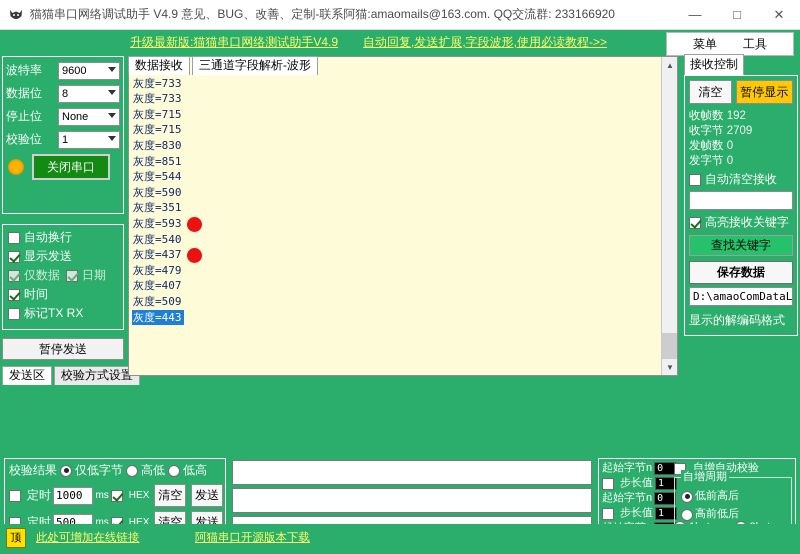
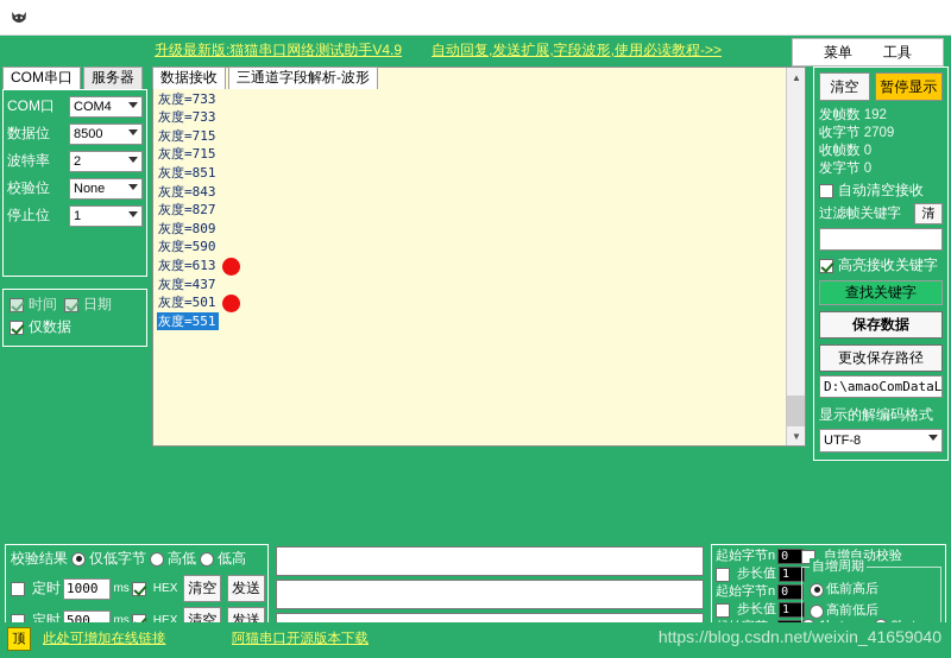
- 猫猫串口网络调试助手 V4.9 意见、BUG、改善、定制-联系阿猫:amaomails@163.com. QQ交流群: 233166920
- —
- □
- ✕
  升级最新版:猫猫串口网络测试助手V4.9
  自动回复,发送扩展,字段波形,使用必读教程->>
  菜单
  工具
+ COM串口
+ 服务器
+ COM口
+ COM4
- 波特率
+ 数据位
- 9600
+ 8500
- 数据位
+ 波特率
- 8
+ 2
- 停止位
+ 校验位
  None
- 校验位
+ 停止位
  1
- 关闭串口
- 自动换行
- 显示发送
- 仅数据
+ 时间
  日期
- 时间
+ 仅数据
- 标记TX RX
- 暂停发送
- 发送区
- 校验方式设置
  灰度=733
  灰度=733
  灰度=715
  灰度=715
- 灰度=830
  灰度=851
- 灰度=544
+ 灰度=843
+ 灰度=827
+ 灰度=809
  灰度=590
- 灰度=351
+ 灰度=613
- 灰度=593
- 灰度=540
  灰度=437
- 灰度=479
- 灰度=407
+ 灰度=501
- 灰度=509
- 灰度=443
+ 灰度=551
  ▲
  ▼
- 接收控制
  清空
  暂停显示
- 收帧数 192
+ 发帧数 192
  收字节 2709
- 发帧数 0
+ 收帧数 0
  发字节 0
  自动清空接收
+ 过滤帧关键字
+ 清
  高亮接收关键字
  查找关键字
  保存数据
+ 更改保存路径
  D:\amaoComDataL
  显示的解编码格式
+ UTF-8
  校验结果
  仅低字节
  高低
  低高
  定时
  1000
  ms
  HEX
  清空
  发送
  定时
  500
  ms
  HEX
  清空
  发送
  起始字节n
  0
  步长值
  1
  起始字节n
  0
  步长值
  1
  自增自动校验
  自增周期
  低前高后
  高前低后
  数据接收
  三通道字段解析-波形
  顶
  此处可增加在线链接
  阿猫串口开源版本下载
+ https://blog.csdn.net/weixin_41659040
